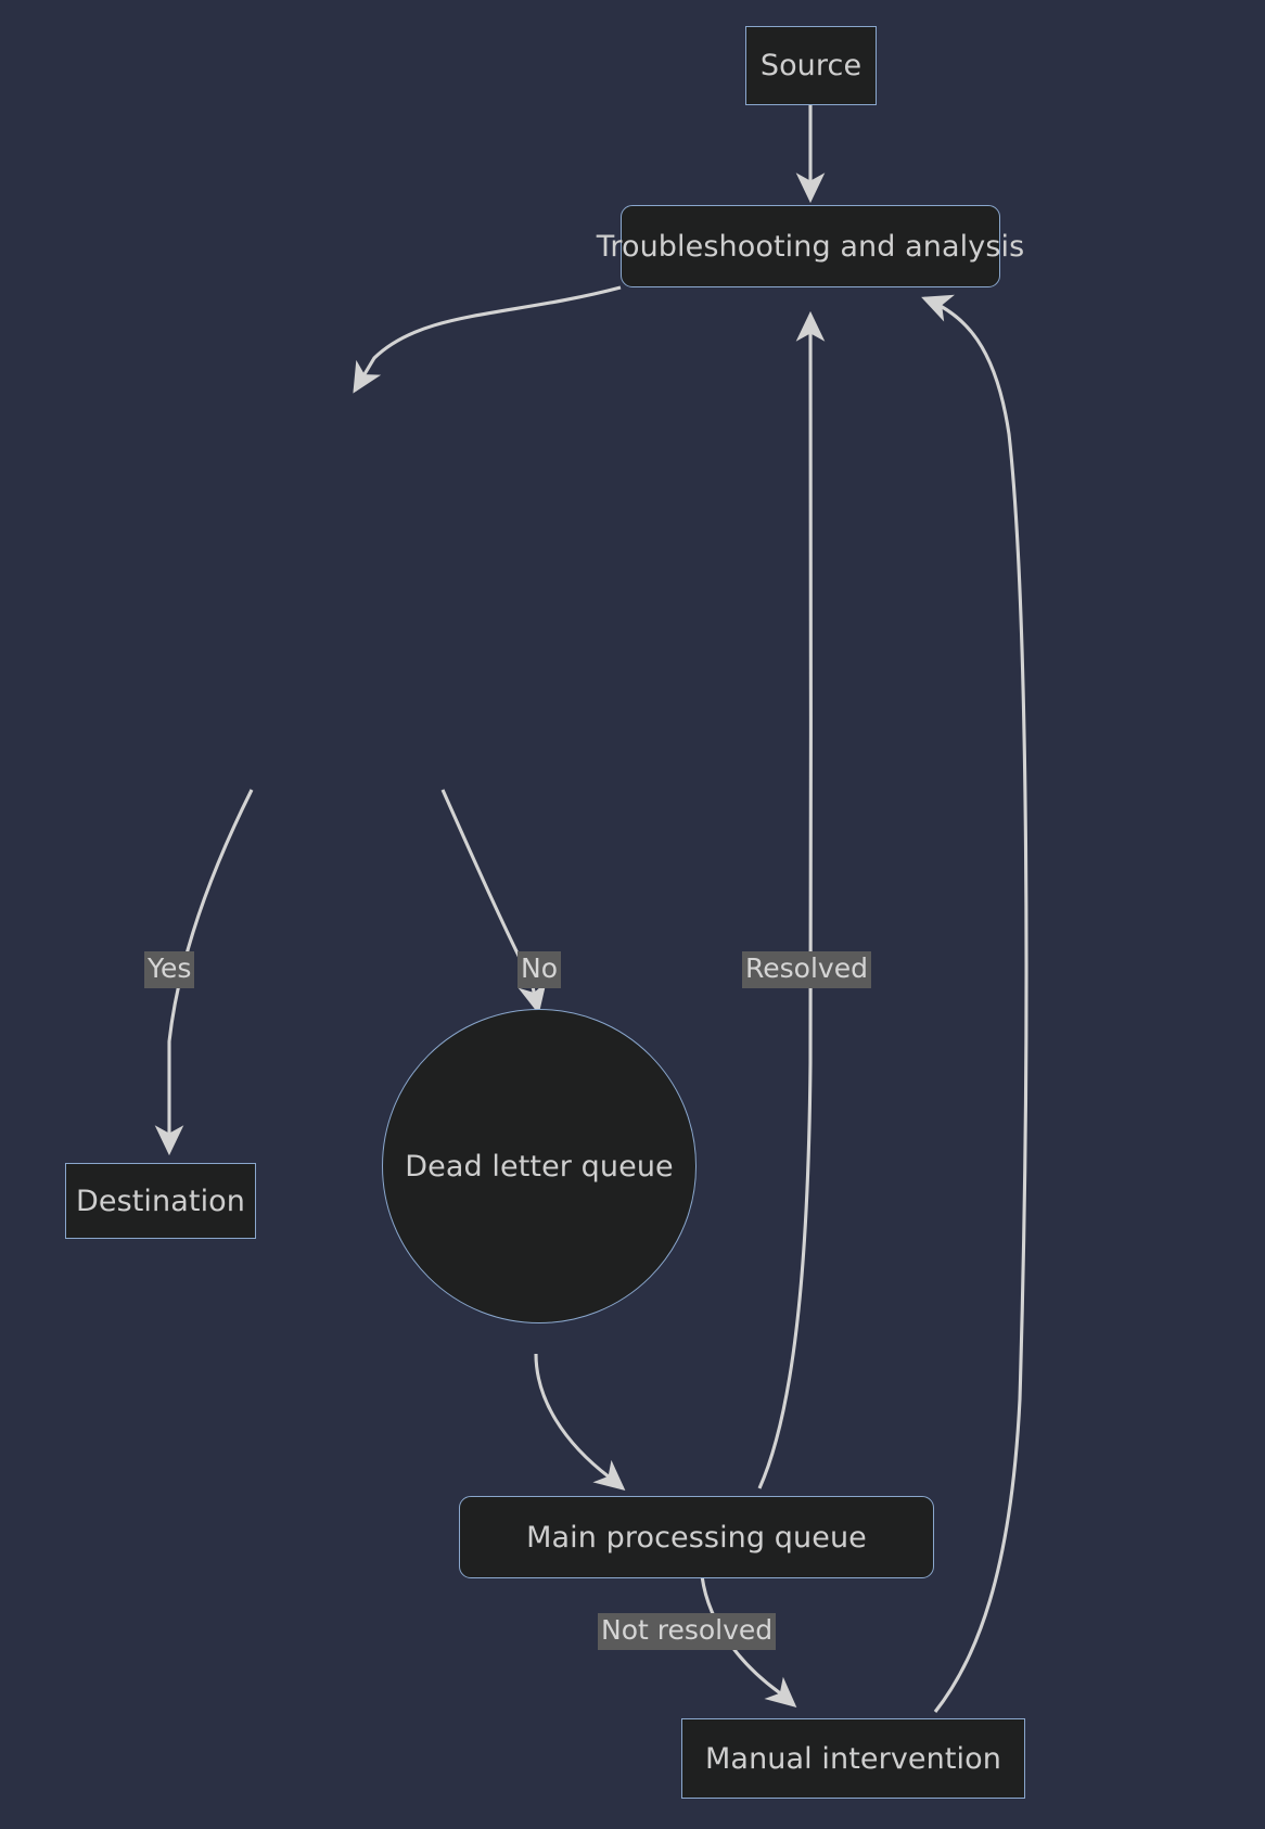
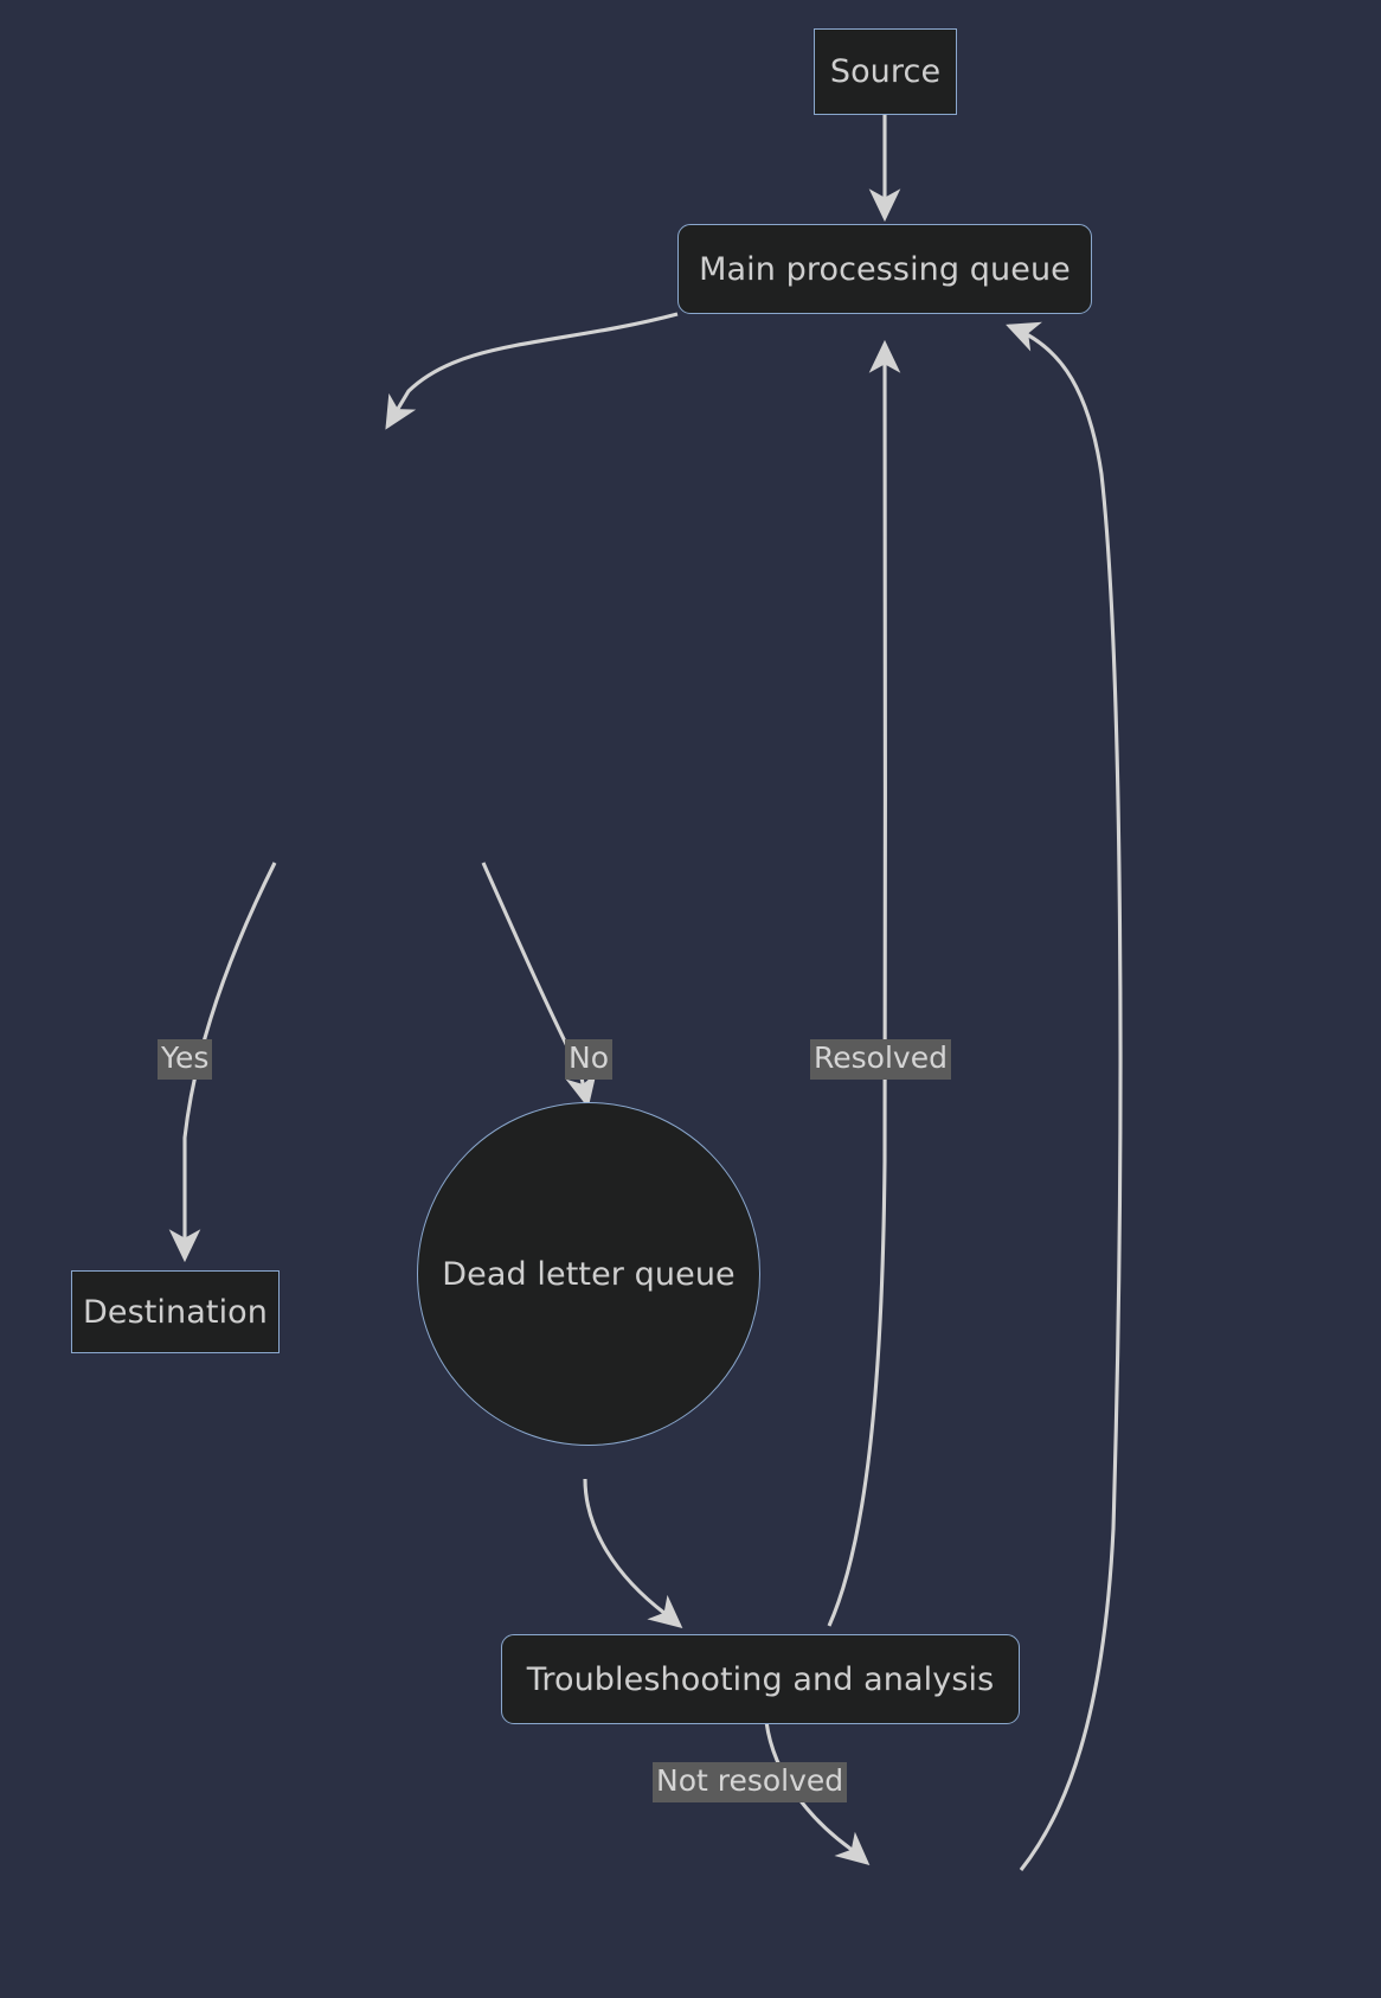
  Source
- Troubleshooting and analysis
+ Main processing queue
  Destination
  Dead letter queue
- Main processing queue
+ Troubleshooting and analysis
- Manual intervention
  Yes
  No
  Resolved
  Not resolved
